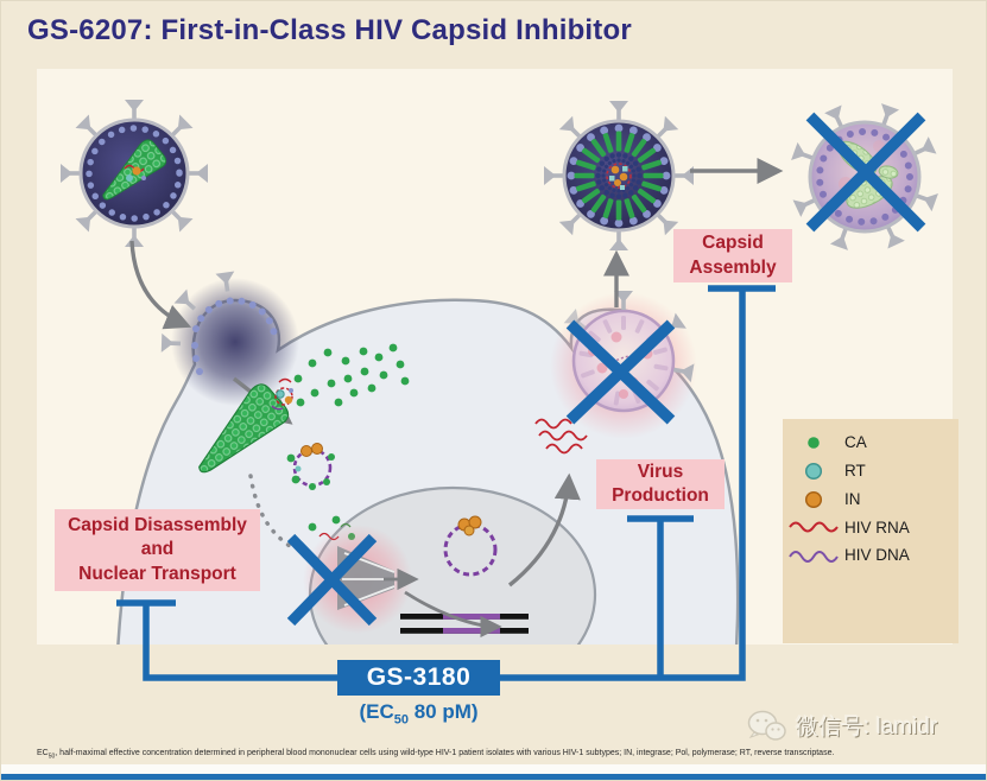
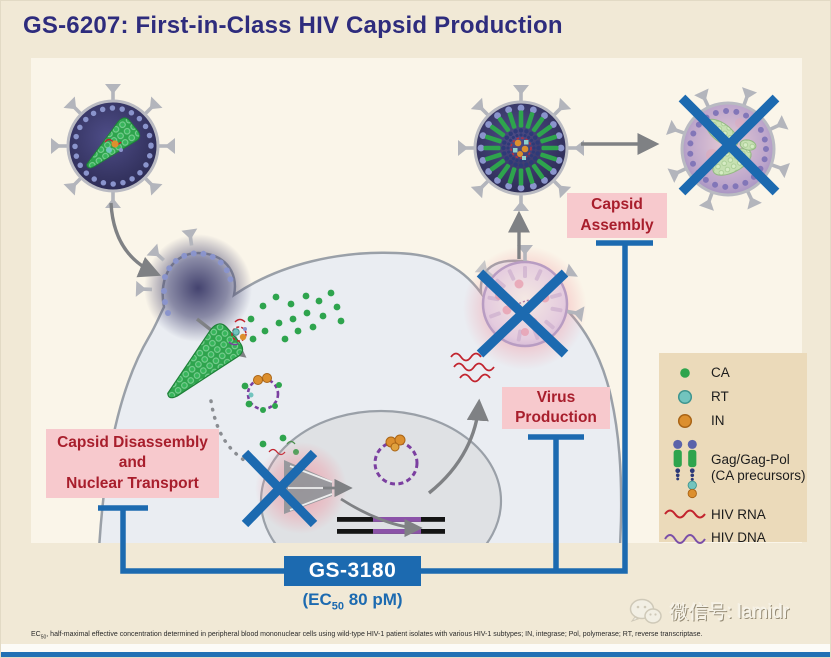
- GS-6207: First-in-Class HIV Capsid Inhibitor
+ GS-6207: First-in-Class HIV Capsid Production
  Capsid Disassembly
  and
  Nuclear Transport
  Virus
  Production
  Capsid
  Assembly
  GS-3180
  (EC50 80 pM)
  CA
  RT
  IN
+ Gag/Gag-Pol
+ (CA precursors)
  HIV RNA
  HIV DNA
  微信号: lamidr
